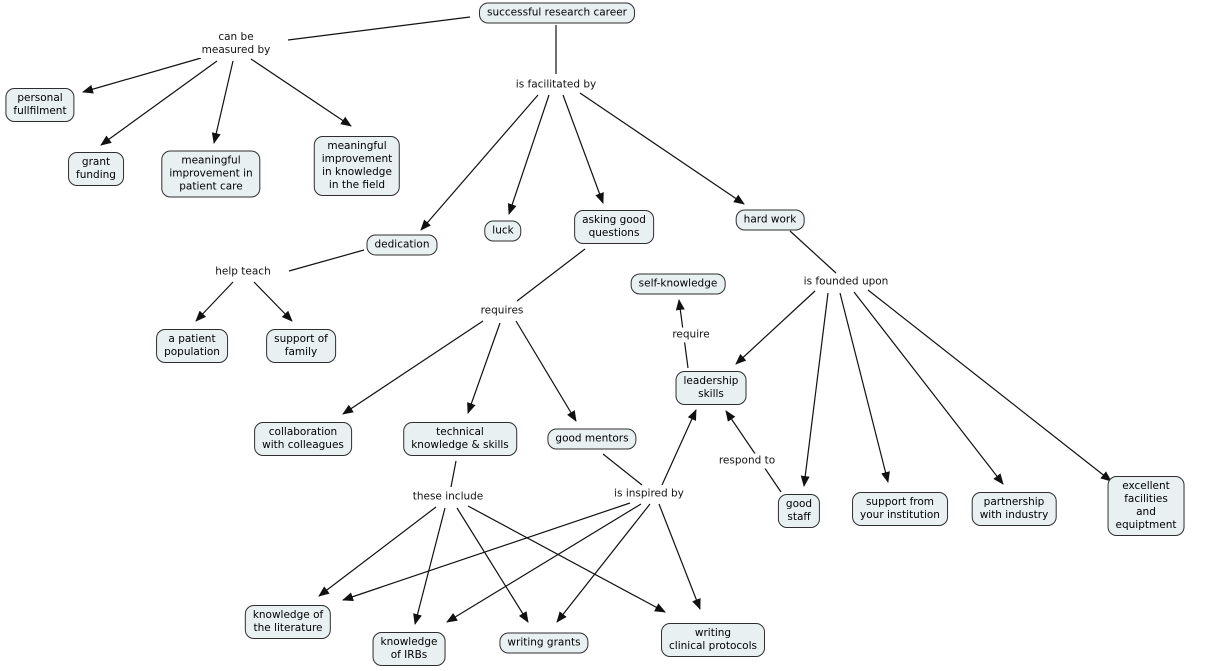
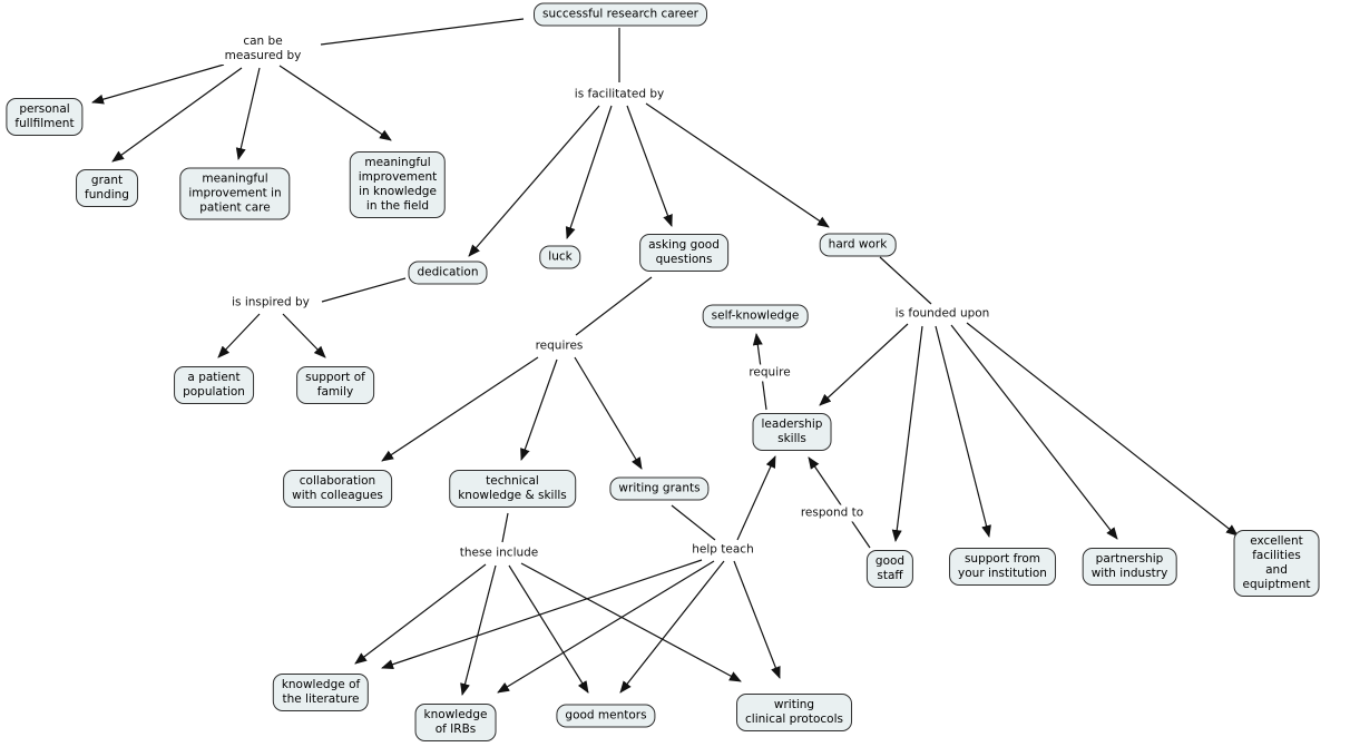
  can be
  measured by
  is facilitated by
- help teach
+ is inspired by
  requires
  require
  is founded upon
  these include
- is inspired by
+ help teach
  respond to
  successful research career
  personal
  fullfilment
  grant
  funding
  meaningful
  improvement in
  patient care
  meaningful
  improvement
  in knowledge
  in the field
  dedication
  luck
  asking good
  questions
  hard work
  self-knowledge
  a patient
  population
  support of
  family
  collaboration
  with colleagues
  technical
  knowledge & skills
- good mentors
+ writing grants
  leadership
  skills
  good
  staff
  support from
  your institution
  partnership
  with industry
  excellent facilities
  and equiptment
  knowledge of
  the literature
  knowledge
  of IRBs
- writing grants
+ good mentors
  writing
  clinical protocols
